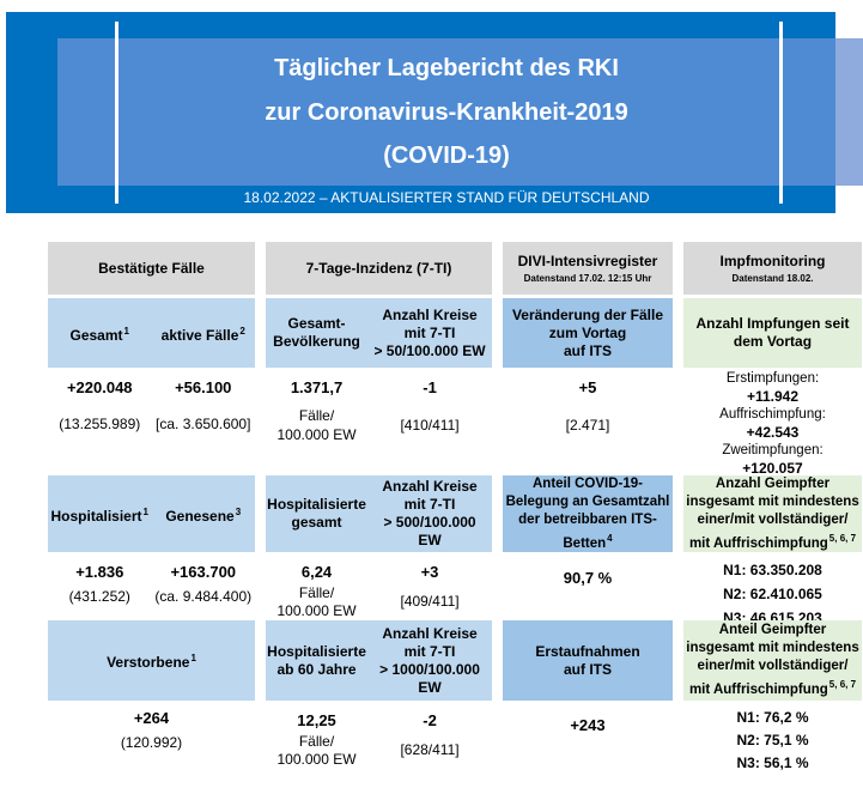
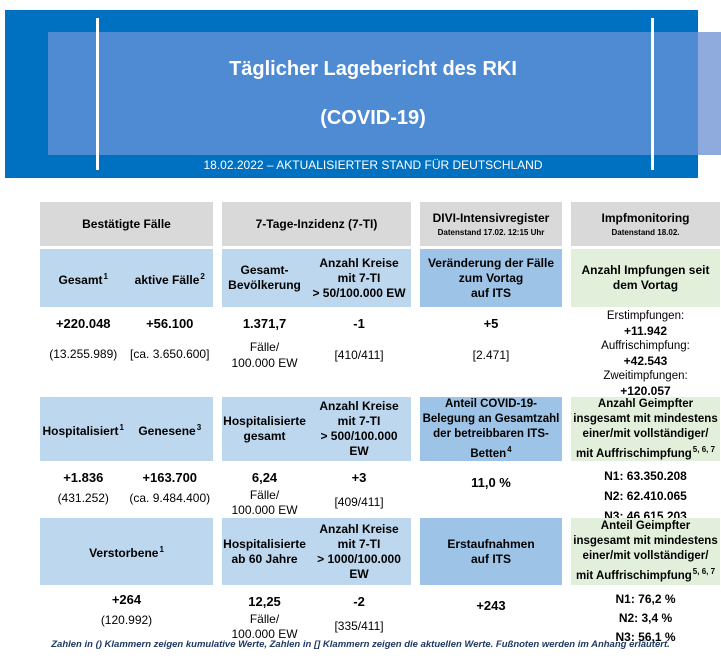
  Täglicher Lagebericht des RKI
- zur Coronavirus-Krankheit-2019
  (COVID-19)
  18.02.2022 – AKTUALISIERTER STAND FÜR DEUTSCHLAND
  Bestätigte Fälle
  Gesamt1
  aktive Fälle2
  +220.048
  (13.255.989)
  +56.100
  [ca. 3.650.600]
  7-Tage-Inzidenz (7-TI)
  Gesamt-
  Bevölkerung
  Anzahl Kreise
  mit 7-TI
  > 50/100.000 EW
  1.371,7
  Fälle/
  100.000 EW
  -1
  [410/411]
  DIVI-Intensivregister
  Datenstand 17.02. 12:15 Uhr
  Veränderung der Fälle
  zum Vortag
  auf ITS
  +5
  [2.471]
  Impfmonitoring
  Datenstand 18.02.
  Anzahl Impfungen seit
  dem Vortag
  Erstimpfungen:
  +11.942
  Auffrischimpfung:
  +42.543
  Zweitimpfungen:
  +120.057
  Hospitalisiert1
  Genesene3
  +1.836
  (431.252)
  +163.700
  (ca. 9.484.400)
  Hospitalisierte
  gesamt
  Anzahl Kreise
  mit 7-TI
  > 500/100.000
  EW
  6,24
  Fälle/
  100.000 EW
  +3
  [409/411]
  Anteil COVID-19-
  Belegung an Gesamtzahl
  der betreibbaren ITS-
  Betten4
- 90,7 %
+ 11,0 %
  Anzahl Geimpfter
  insgesamt mit mindestens
  einer/mit vollständiger/
  mit Auffrischimpfung5, 6, 7
  N1: 63.350.208
  N2: 62.410.065
  N3: 46.615.203
  Verstorbene1
  +264
  (120.992)
  Hospitalisierte
  ab 60 Jahre
  Anzahl Kreise
  mit 7-TI
  > 1000/100.000
  EW
  12,25
  Fälle/
  100.000 EW
  -2
- [628/411]
+ [335/411]
  Erstaufnahmen
  auf ITS
  +243
  Anteil Geimpfter
  insgesamt mit mindestens
  einer/mit vollständiger/
  mit Auffrischimpfung5, 6, 7
  N1: 76,2 %
- N2: 75,1 %
+ N2: 3,4 %
  N3: 56,1 %
+ Zahlen in () Klammern zeigen kumulative Werte, Zahlen in [] Klammern zeigen die aktuellen Werte. Fußnoten werden im Anhang erläutert.
